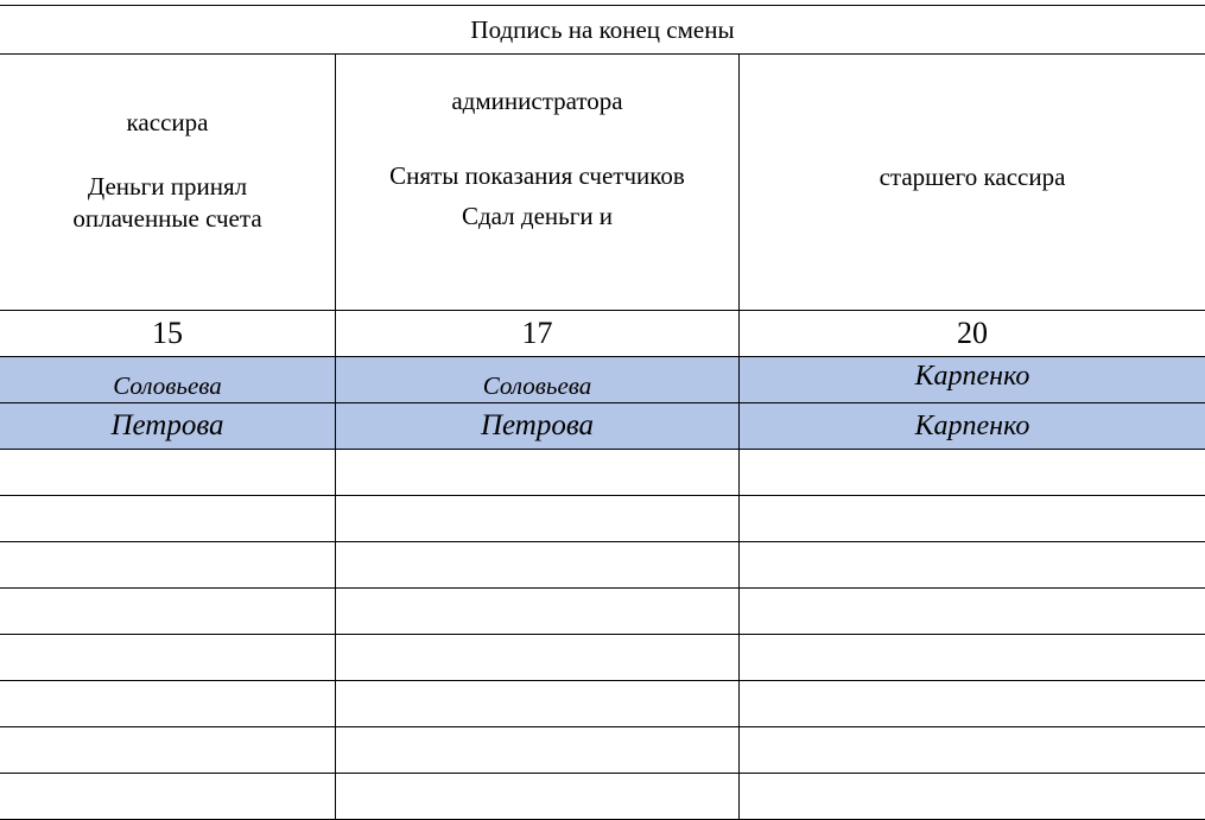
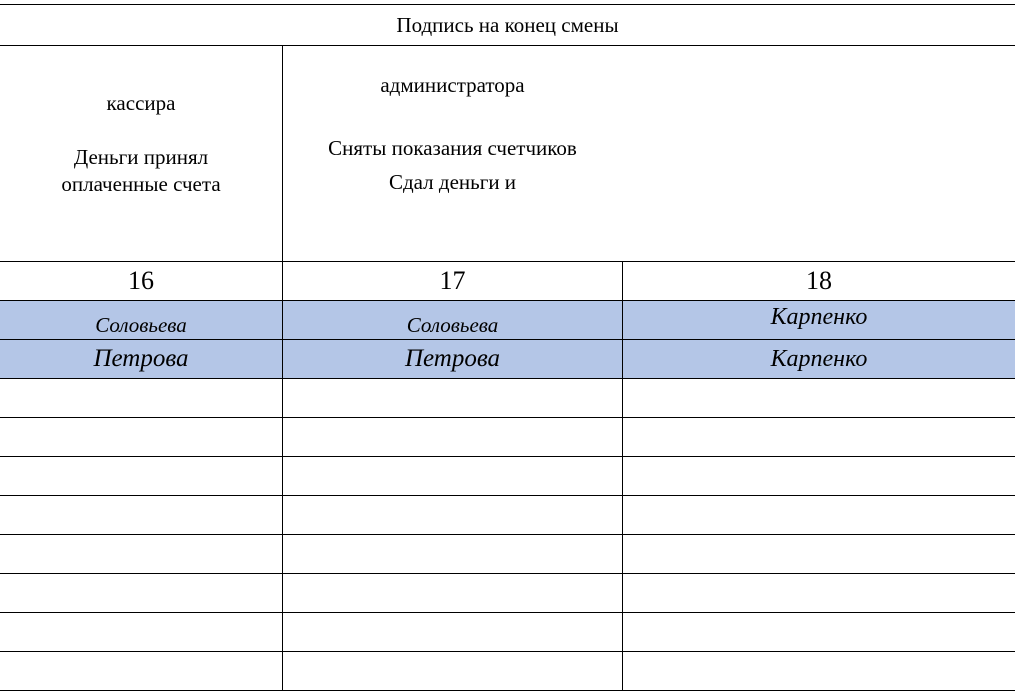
  Подпись на конец смены
  кассира
  Деньги принял
  оплаченные счета
  администратора
  Сняты показания счетчиков
  Сдал деньги и
- старшего кассира
- 15
+ 16
  17
- 20
+ 18
  Соловьева
  Соловьева
  Карпенко
  Петрова
  Петрова
  Карпенко
